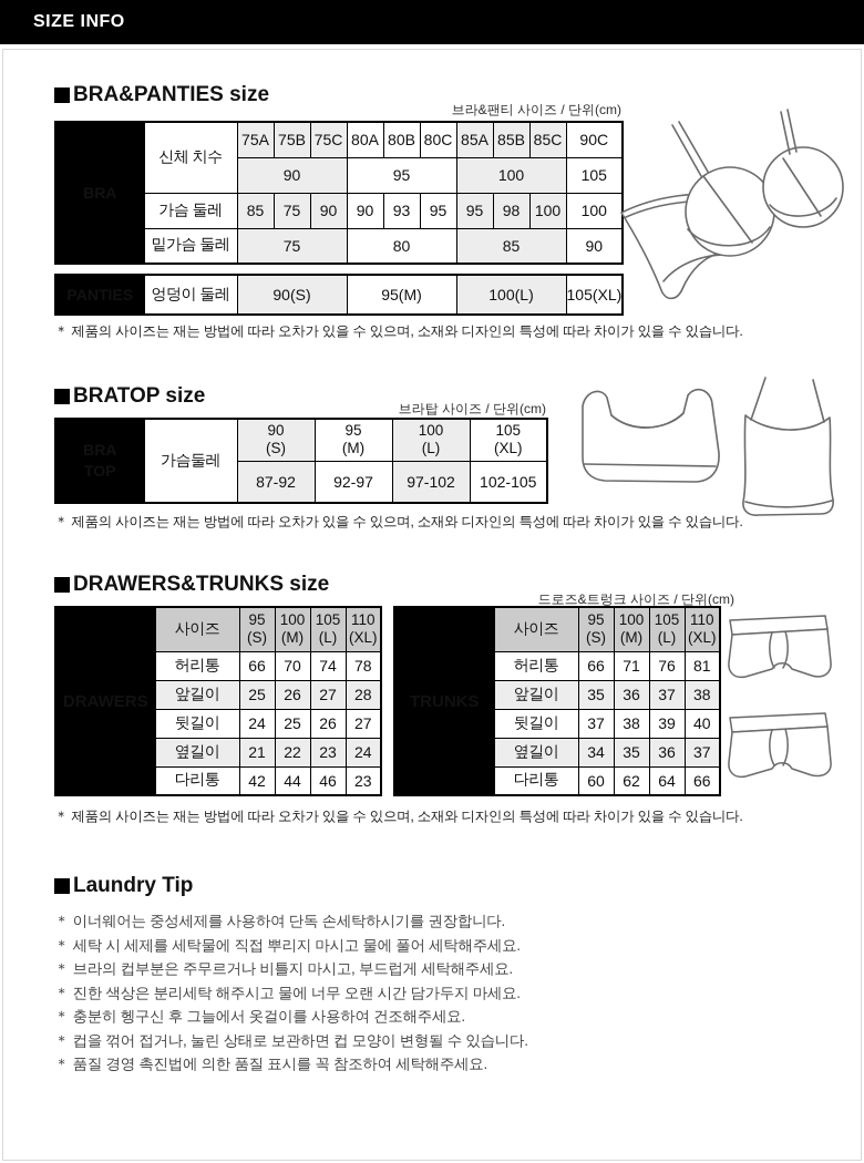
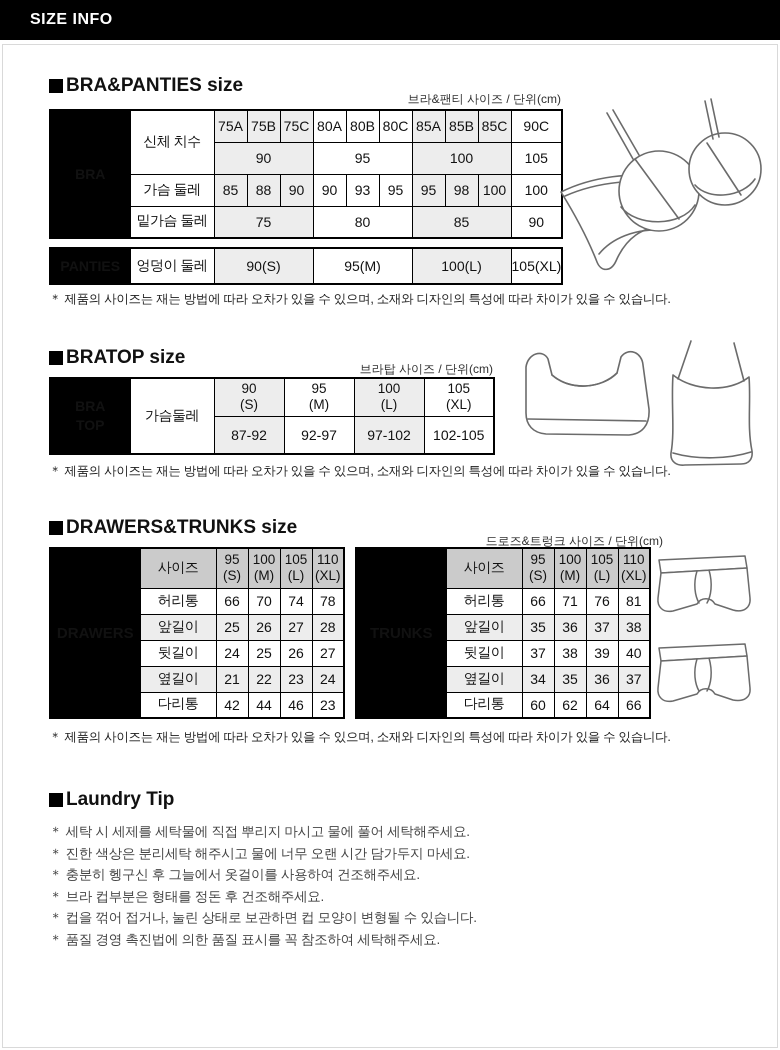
  SIZE INFO
  BRA&PANTIES size
  브라&팬티 사이즈 / 단위(cm)
  	신체 치수	75A	75B	75C	80A	80B	80C	85A	85B	85C	90C
  90	95	100	105
- 가슴 둘레	85	75	90	90	93	95	95	98	100	100
+ 가슴 둘레	85	88	90	90	93	95	95	98	100	100
  밑가슴 둘레	75	80	85	90
  	엉덩이 둘레	90(S)	95(M)	100(L)	105(XL)
  ＊ 제품의 사이즈는 재는 방법에 따라 오차가 있을 수 있으며, 소재와 디자인의 특성에 따라 차이가 있을 수 있습니다.
  BRATOP size
  브라탑 사이즈 / 단위(cm)
  	가슴둘레	90(S)	95(M)	100(L)	105(XL)
  87-92	92-97	97-102	102-105
  ＊ 제품의 사이즈는 재는 방법에 따라 오차가 있을 수 있으며, 소재와 디자인의 특성에 따라 차이가 있을 수 있습니다.
  DRAWERS&TRUNKS size
  드로즈&트렁크 사이즈 / 단위(cm)
  	사이즈	95(S)	100(M)	105(L)	110(XL)
  허리통	66	70	74	78
  앞길이	25	26	27	28
  뒷길이	24	25	26	27
  옆길이	21	22	23	24
  다리통	42	44	46	23
  	사이즈	95(S)	100(M)	105(L)	110(XL)
  허리통	66	71	76	81
  앞길이	35	36	37	38
  뒷길이	37	38	39	40
  옆길이	34	35	36	37
  다리통	60	62	64	66
  ＊ 제품의 사이즈는 재는 방법에 따라 오차가 있을 수 있으며, 소재와 디자인의 특성에 따라 차이가 있을 수 있습니다.
  Laundry Tip
- ＊ 이너웨어는 중성세제를 사용하여 단독 손세탁하시기를 권장합니다.
  ＊ 세탁 시 세제를 세탁물에 직접 뿌리지 마시고 물에 풀어 세탁해주세요.
- ＊ 브라의 컵부분은 주무르거나 비틀지 마시고, 부드럽게 세탁해주세요.
  ＊ 진한 색상은 분리세탁 해주시고 물에 너무 오랜 시간 담가두지 마세요.
  ＊ 충분히 헹구신 후 그늘에서 옷걸이를 사용하여 건조해주세요.
+ ＊ 브라 컵부분은 형태를 정돈 후 건조해주세요.
  ＊ 컵을 꺾어 접거나, 눌린 상태로 보관하면 컵 모양이 변형될 수 있습니다.
  ＊ 품질 경영 촉진법에 의한 품질 표시를 꼭 참조하여 세탁해주세요.
